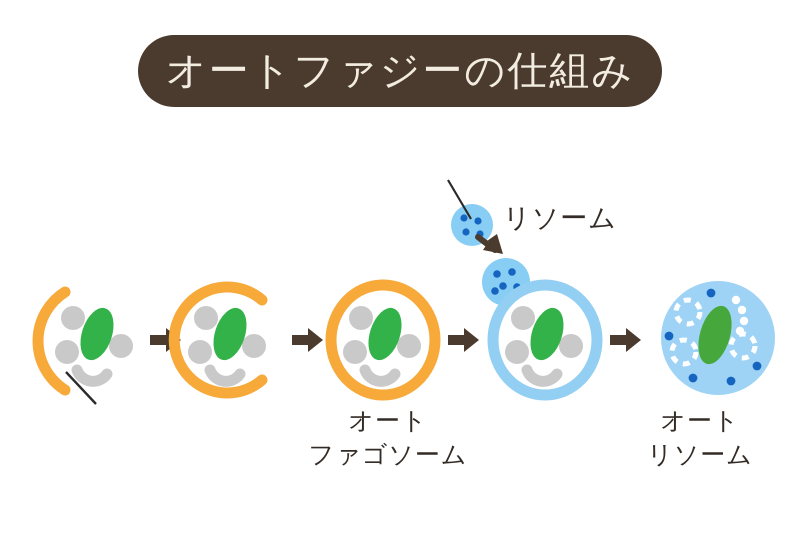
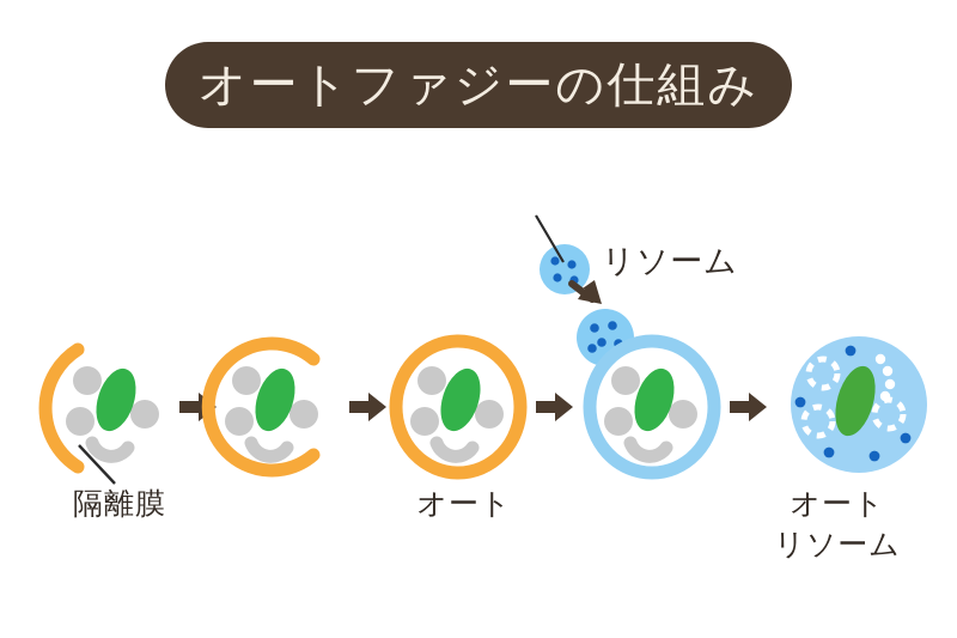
  オートファジーの仕組み
  リソーム
+ 隔離膜
  オート
- ファゴソーム
  オート
  リソーム
